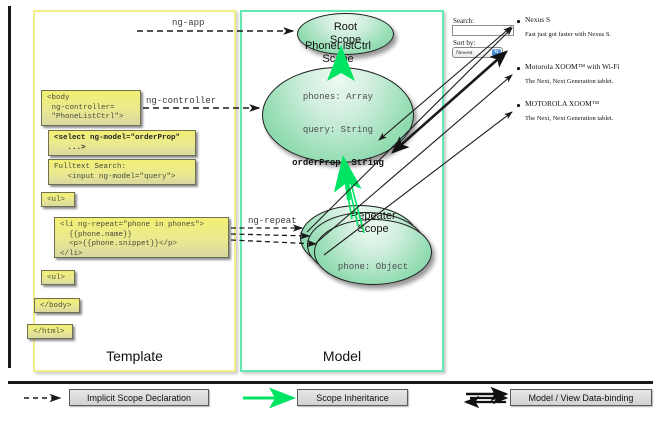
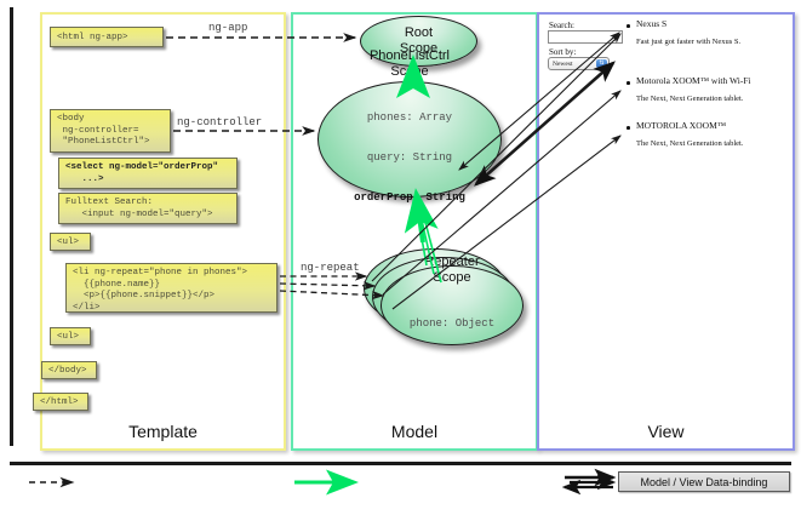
  Template
  Model
+ View
+ <html ng-app>
  <body
  ng-controller=
  "PhoneListCtrl">
  <select ng-model="orderProp"
  ...>
  Fulltext Search:
  <input ng-model="query">
  <ul>
  <li ng-repeat="phone in phones">
  {{phone.name}}
  <p>{{phone.snippet}}</p>
  </li>
  <ul>
  </body>
  </html>
  ng-app
  ng-controller
  ng-repeat
  Root
  Scope
  PhoneListCtrl
  Scope
  phones: Array
  query: String
  orderProp: String
  Repeater
  Scope
  phone: Object
  Search:
  Sort by:
  Nexus S
  Motorola XOOM™ with Wi-Fi
  MOTOROLA XOOM™
- Implicit Scope Declaration
- Scope Inheritance
  Model / View Data-binding
